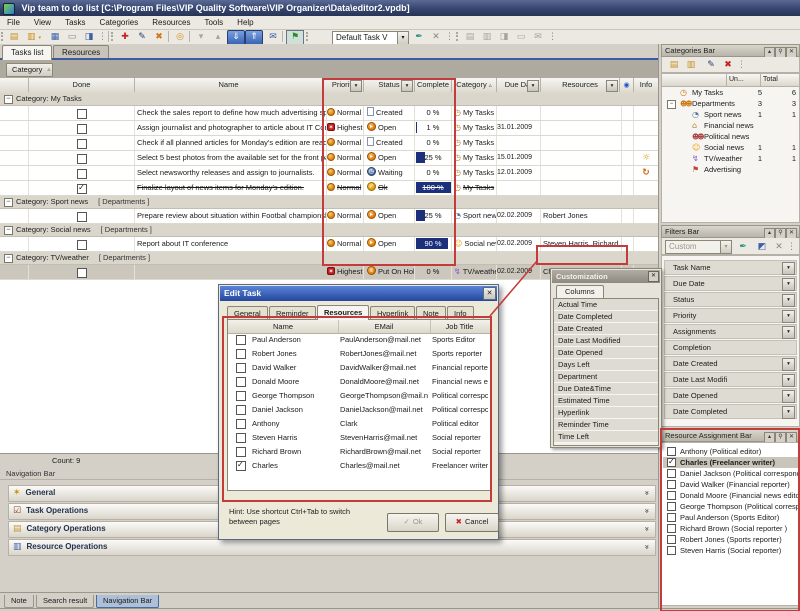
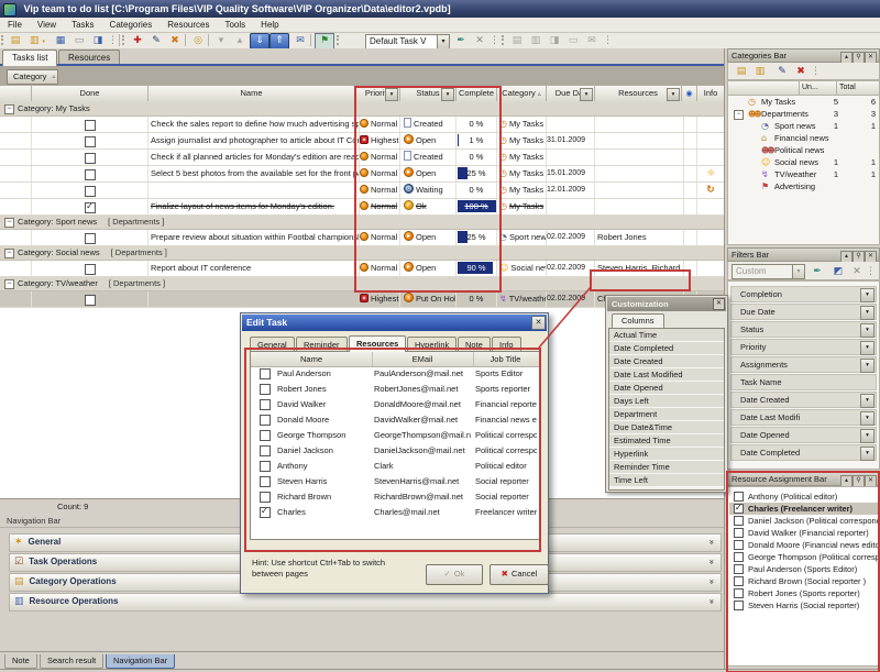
  Vip team to do list [C:\Program Files\VIP Quality Software\VIP Organizer\Data\editor2.vpdb]
  File View Tasks Categories Resources Tools Help
  ▤
  ▦
  ▭
  ◨
  ⋮
  ✚
  ✎
  ✖
  ◎
  ▾
  ▴
  ⇓
  ⇑
  ✉
  ⚑
  Default Task V
  ✒
  ✕
  ⋮
  ▤
  ▥
  ◨
  ▭
  ✉
  ⋮
  Tasks list
  Resources
  Category
  Done
  Name
  Priori
  Status
  Complete
  Category
  Resources
  ◉
  Info
  Category: My Tasks
  Normal
  Created
  0 %
  My Tasks
  Assign journalist and photographer to article about IT Co
  Highest
  Open
  1 %
  My Tasks
  Check if all planned articles for Monday's edition are read
  Normal
  Created
  0 %
  My Tasks
  Select 5 best photos from the available set for the front p
  Normal
  Open
  25 %
  My Tasks
- Select newsworthy releases and assign to journalists.
  Normal
  Waiting
  0 %
  My Tasks
  Finalize layout of news items for Monday's edition.
  Normal
  Ok
  100 %
  My Tasks
  Category: Sport news [ Departments ]
  Prepare review about situation within Footbal champions
  Normal
  Open
  25 %
  Sport new
  Robert Jones
  Category: Social news [ Departments ]
  Report about IT conference
  Normal
  Open
  90 %
  Social ne
  Steven Harris, Richard
  Category: TV/weather [ Departments ]
  Highest
  Put On Hol
  0 %
  TV/weath
  Count: 9
  Navigation Bar
  General
  Task Operations
  Category Operations
  Resource Operations
  Note
  Search result
  Navigation Bar
  Categories Bar
  ▤
  ▥
  ✎
  ✖
  ⋮
  My Tasks
  5
  6
  Departments
  3
  3
  Sport news
  1
  1
  Financial news
  Political news
  Social news
  1
  1
  TV/weather
  1
  1
  Advertising
  Filters Bar
  Custom
  ✒
  ◩
  ✕
  ⋮
- Task Name
+ Completion
  Due Date
  Status
  Priority
  Assignments
- Completion
+ Task Name
  Date Created
  Date Last Modifi
  Date Opened
  Date Completed
  Resource Assignment Bar
  Anthony (Political editor)
  Charles (Freelancer writer)
  Daniel Jackson (Political correspon
  David Walker (Financial reporter)
  Donald Moore (Financial news edito
  George Thompson (Political corresp
  Paul Anderson (Sports Editor)
  Richard Brown (Social reporter )
  Robert Jones (Sports reporter)
  Steven Harris (Social reporter)
  Customization
  Columns
  Actual Time
  Date Completed
  Date Created
  Date Last Modified
  Date Opened
  Days Left
  Department
  Due Date&Time
  Estimated Time
  Hyperlink
  Reminder Time
  Time Left
  Edit Task
  ✕
  General
  Reminder
  Resources
  Hyperlink
  Note
  Info
  Name
  EMail
  Job Title
  Paul Anderson
  PaulAnderson@mail.net
  Sports Editor
  Robert Jones
  RobertJones@mail.net
  Sports reporter
  David Walker
- DavidWalker@mail.net
+ DonaldMoore@mail.net
  Financial reporte
  Donald Moore
- DonaldMoore@mail.net
+ DavidWalker@mail.net
  Financial news e
  George Thompson
  GeorgeThompson@mail.n
  Political correspo
  Daniel Jackson
  DanielJackson@mail.net
  Political correspo
  Anthony
  Clark
  Political editor
  Steven Harris
  StevenHarris@mail.net
  Social reporter
  Richard Brown
  RichardBrown@mail.net
  Social reporter
  Charles
  Charles@mail.net
  Freelancer writer
  Hint: Use shortcut Ctrl+Tab to switch between pages
  ✓ Ok
  ✖ Cancel
